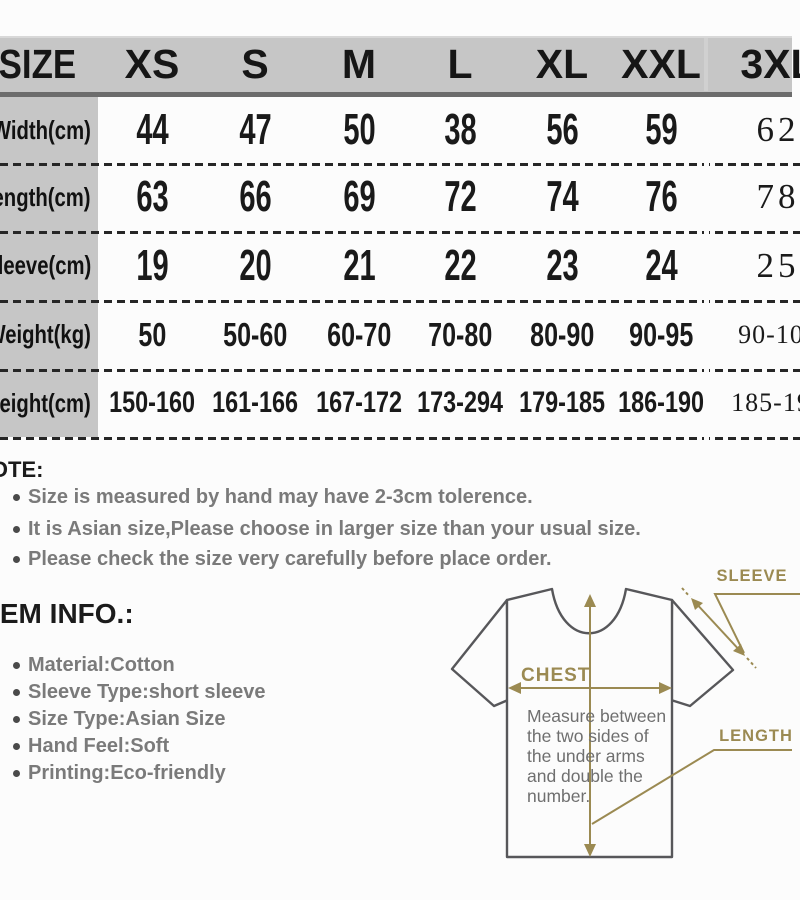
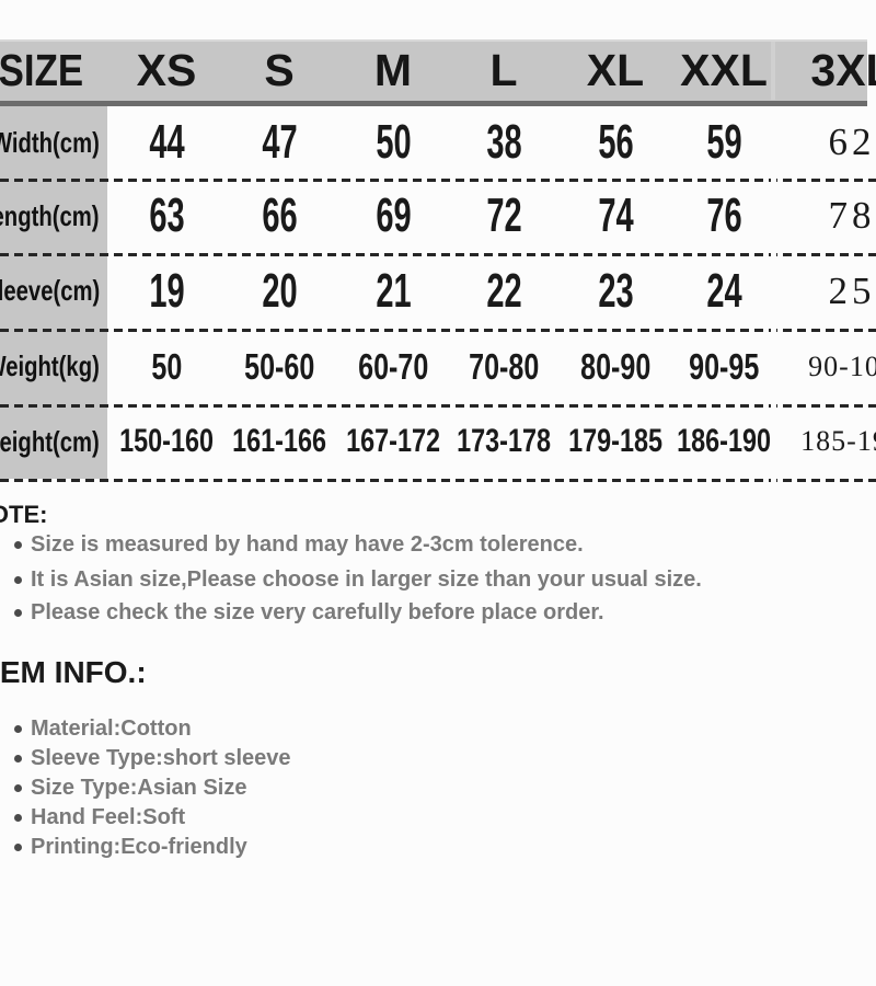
  SIZE
  XS
  S
  M
  L
  XL
  XXL
  Width(cm)
  44
  47
  50
  38
  56
  59
  62
  ngth(cm)
  63
  66
  69
  72
  74
  76
  78
  leeve(cm)
  19
  20
  21
  22
  23
  24
  25
  eight(kg)
  50
  50-60
  60-70
  70-80
  80-90
  90-95
  90-10
  eight(cm)
  150-160
  161-166
  167-172
- 173-294
+ 173-178
  179-185
  186-190
  185-1
  Size is measured by hand may have 2-3cm tolerence.
  It is Asian size,Please choose in larger size than your usual size.
  Please check the size very carefully before place order.
  EM INFO.:
  Material:Cotton
  Sleeve Type:short sleeve
  Size Type:Asian Size
  Hand Feel:Soft
  Printing:Eco-friendly
- CHEST
- SLEEVE
- LENGTH
- Measure between
- the two sides of
- the under arms
- and double the
- number.
